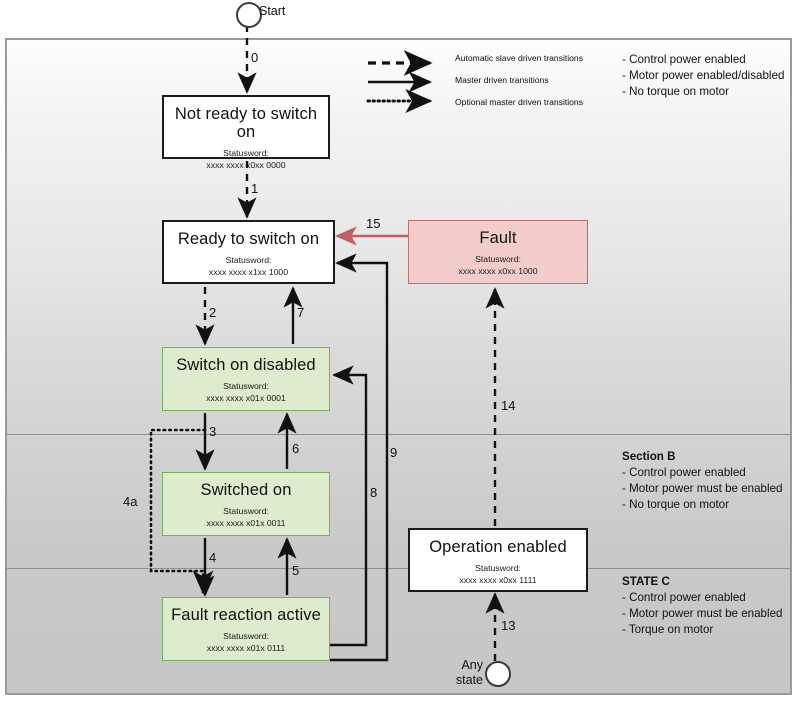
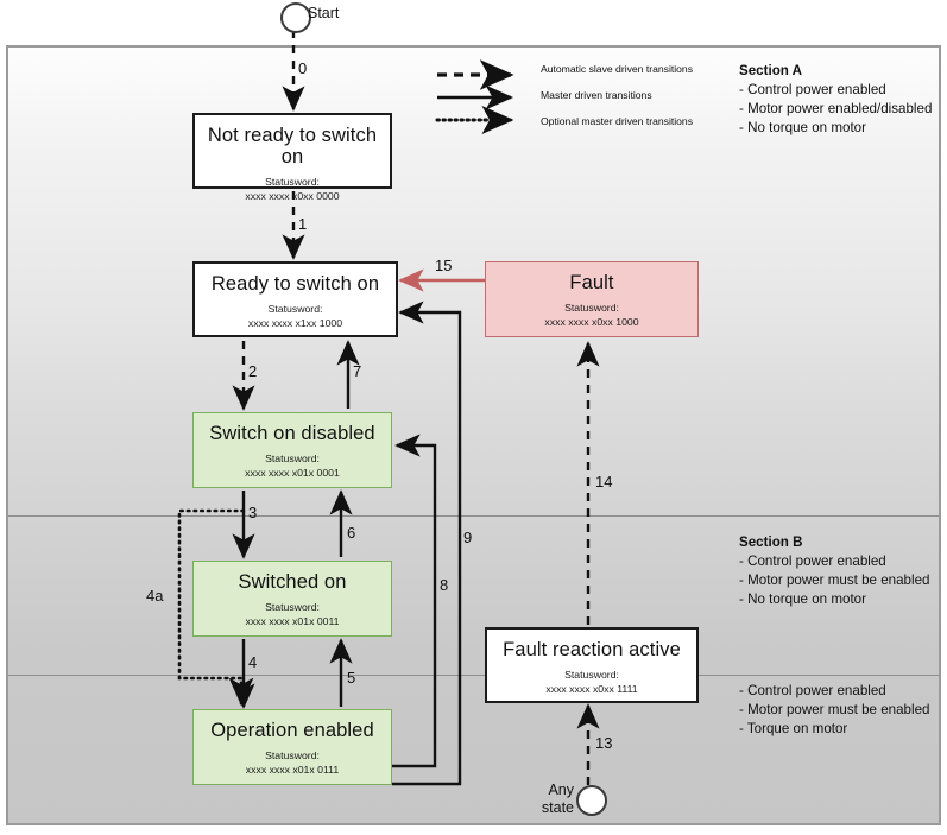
  Not ready to switch on
  Statusword:
  xxxx xxxx x0xx 0000
  Ready to switch on
  Statusword:
  xxxx xxxx x1xx 1000
  Switch on disabled
  Statusword:
  xxxx xxxx x01x 0001
  Switched on
  Statusword:
  xxxx xxxx x01x 0011
- Fault reaction active
+ Operation enabled
  Statusword:
  xxxx xxxx x01x 0111
  Fault
  Statusword:
  xxxx xxxx x0xx 1000
- Operation enabled
+ Fault reaction active
  Statusword:
  xxxx xxxx x0xx 1111
  Start
  Any
  state
  0
  1
  2
  3
  4
  4a
  5
  6
  7
  8
  9
  13
  14
  15
  Automatic slave driven transitions
  Master driven transitions
  Optional master driven transitions
+ Section A
  - Control power enabled
  - Motor power enabled/disabled
  - No torque on motor
  Section B
  - Control power enabled
  - Motor power must be enabled
  - No torque on motor
- STATE C
  - Control power enabled
  - Motor power must be enabled
  - Torque on motor
